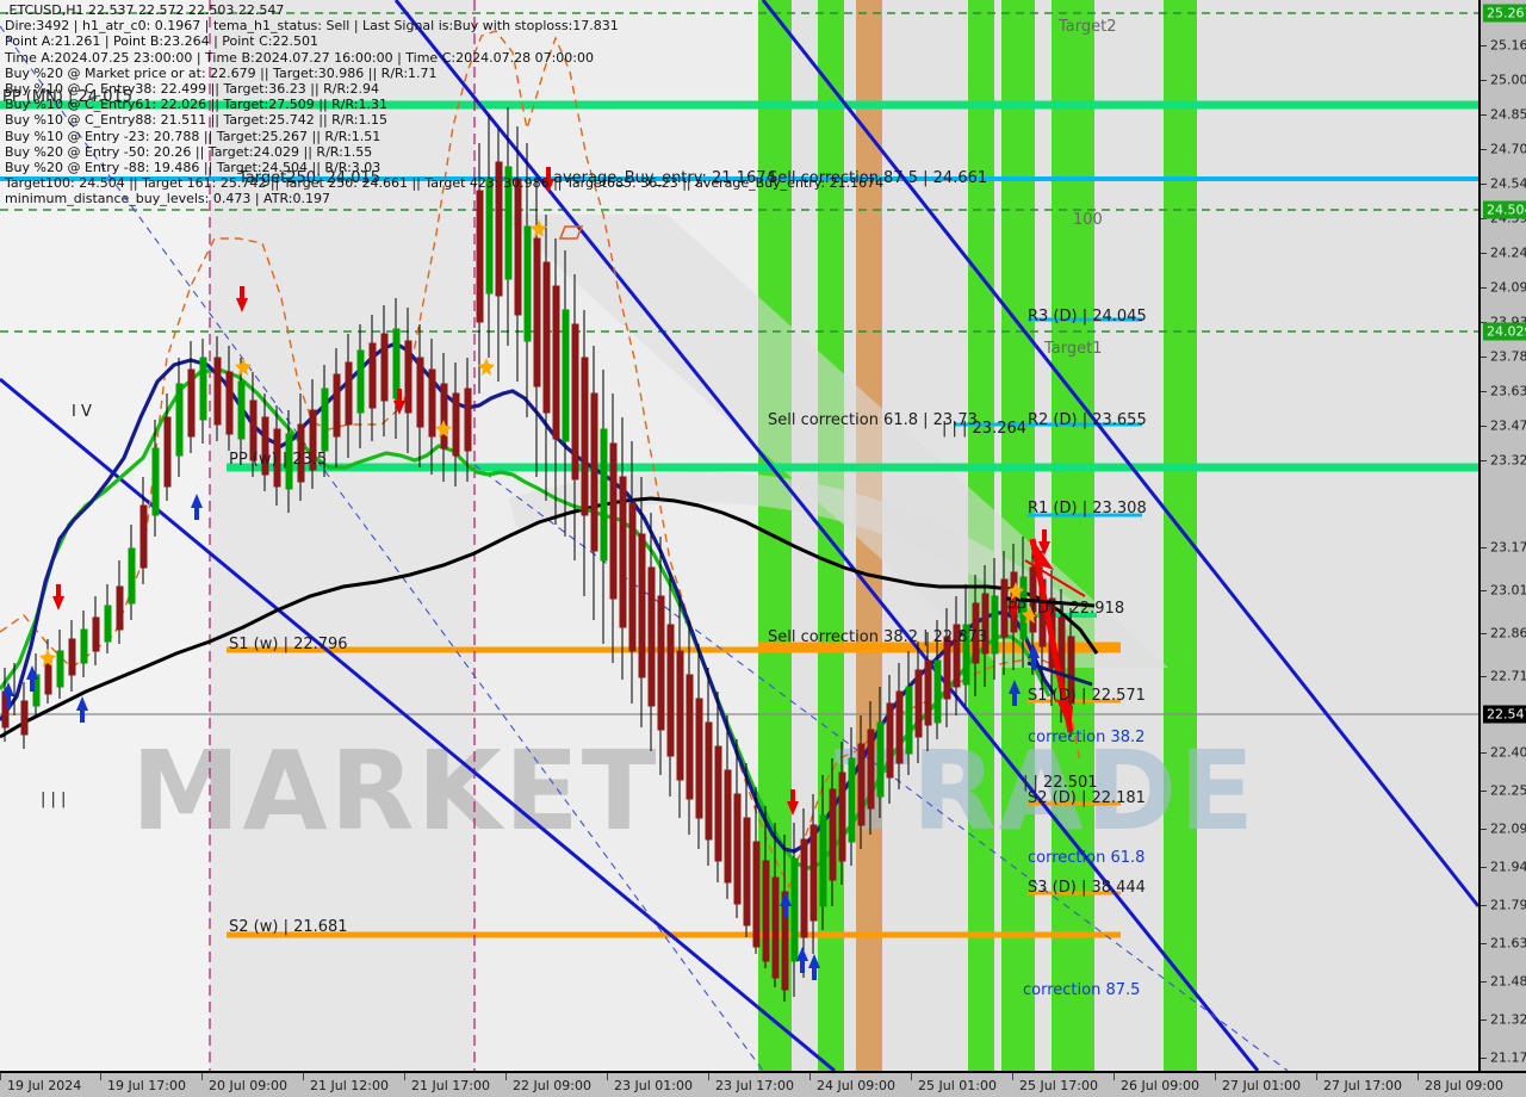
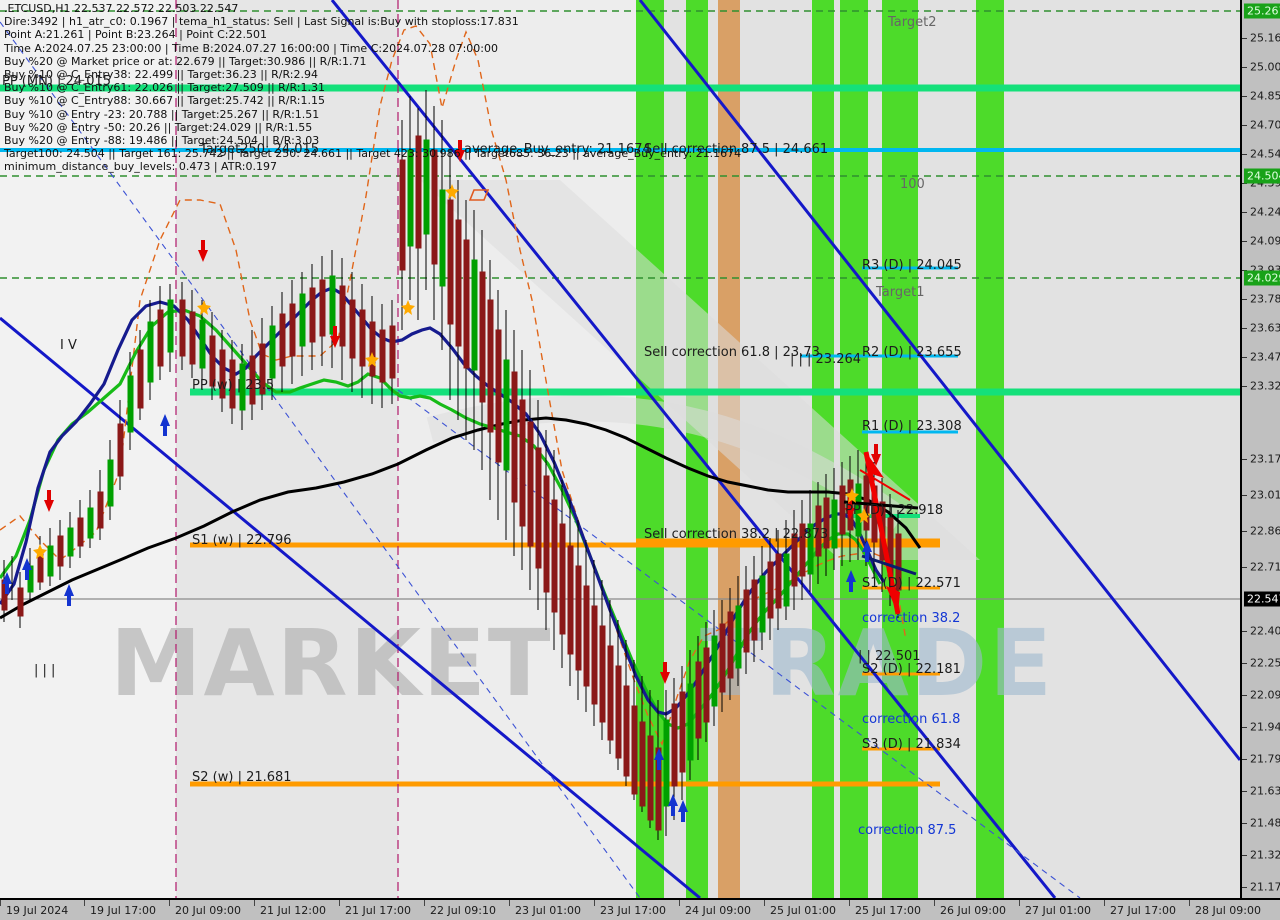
  MARKET
  RADE
  .ETCUSD,H1 22.537 22.572 22.503 22.547
  Dire:3492 | h1_atr_c0: 0.1967 | tema_h1_status: Sell | Last Signal is:Buy with stoploss:17.831
  Point A:21.261 | Point B:23.264 | Point C:22.501
  Time A:2024.07.25 23:00:00 | Time B:2024.07.27 16:00:00 | Time C:2024.07.28 07:00:00
  Buy %20 @ Market price or at: 22.679 || Target:30.986 || R/R:1.71
  Buy %10 @ C_Entry38: 22.499 || Target:36.23 || R/R:2.94
  Buy %10 @ C_Entry61: 22.026 || Target:27.509 || R/R:1.31
- Buy %10 @ C_Entry88: 21.511 || Target:25.742 || R/R:1.15
+ Buy %10 @ C_Entry88: 30.667 || Target:25.742 || R/R:1.15
  Buy %10 @ Entry -23: 20.788 || Target:25.267 || R/R:1.51
  Buy %20 @ Entry -50: 20.26 || Target:24.029 || R/R:1.55
  Buy %20 @ Entry -88: 19.486 || Target:24.504 || R/R:3.03
  Target100: 24.504 || Target 161: 25.742 || Target 250: 24.661 || Target 423: 30.986 || Target685: 36.23 || average_Buy_entry: 21.1674
  minimum_distance_buy_levels: 0.473 | ATR:0.197
  Target2
  Sell correction 87.5 | 24.661
  100
  R3 (D) | 24.045
  Target1
  Sell correction 61.8 | 23.73
  | | | 23.264
  R2 (D) | 23.655
  R1 (D) | 23.308
  PP (D) | 22.918
  Sell correction 38.2 | 22.873
  S1 (D) | 22.571
  correction 38.2
  | | 22.501
  S2 (D) | 22.181
  correction 61.8
- S3 (D) | 38.444
+ S3 (D) | 21.834
  correction 87.5
  PP (w) | 23.5
  S1 (w) | 22.796
  S2 (w) | 21.681
  PP (MN) | 24.015
  Target250: 24.015
  average_Buy_entry: 21.1674
  I V
  | | |
  25.16
  25.00
  24.85
  24.70
  24.54
  24.24
  24.09
  23.78
  23.63
  23.47
  23.32
  23.17
  23.01
  22.86
  22.71
  22.40
  22.25
  22.09
  21.94
  21.79
  21.63
  21.48
  21.32
  21.17
  25.26
  24.50
  24.02
  22.54
  19 Jul 2024
  19 Jul 17:00
  20 Jul 09:00
  21 Jul 12:00
  21 Jul 17:00
- 22 Jul 09:00
+ 22 Jul 09:10
  23 Jul 01:00
  23 Jul 17:00
  24 Jul 09:00
  25 Jul 01:00
  25 Jul 17:00
  26 Jul 09:00
  27 Jul 01:00
  27 Jul 17:00
  28 Jul 09:00
